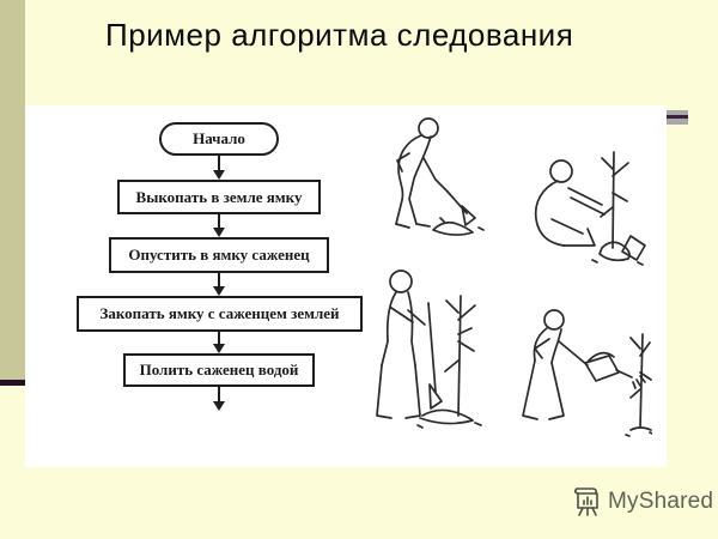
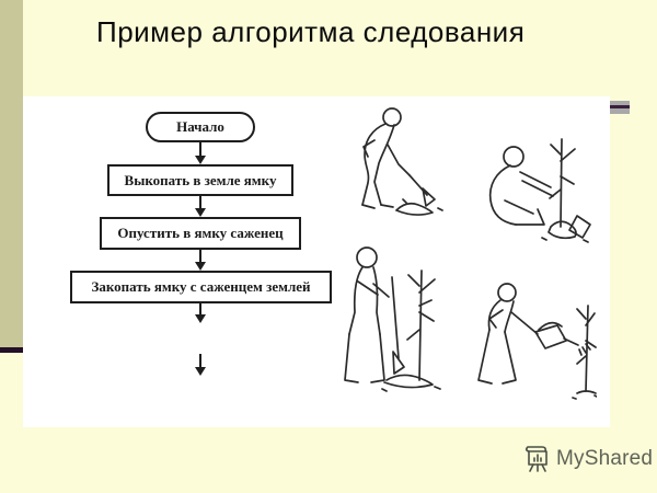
  Пример алгоритма следования
  Начало
  Выкопать в земле ямку
  Опустить в ямку саженец
  Закопать ямку с саженцем землей
- Полить саженец водой
  MyShared
